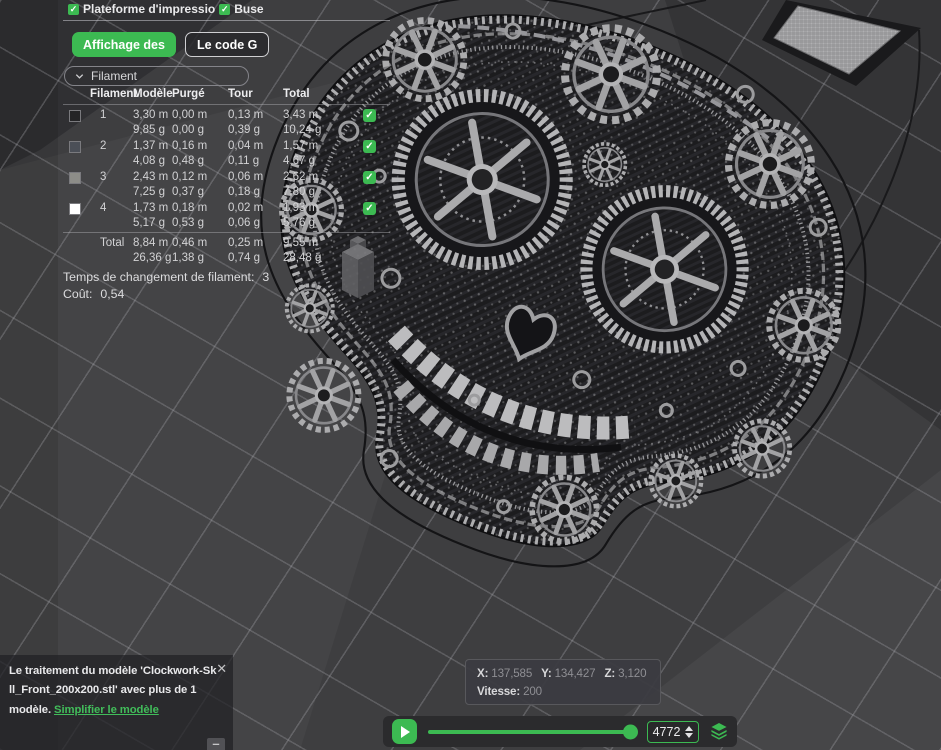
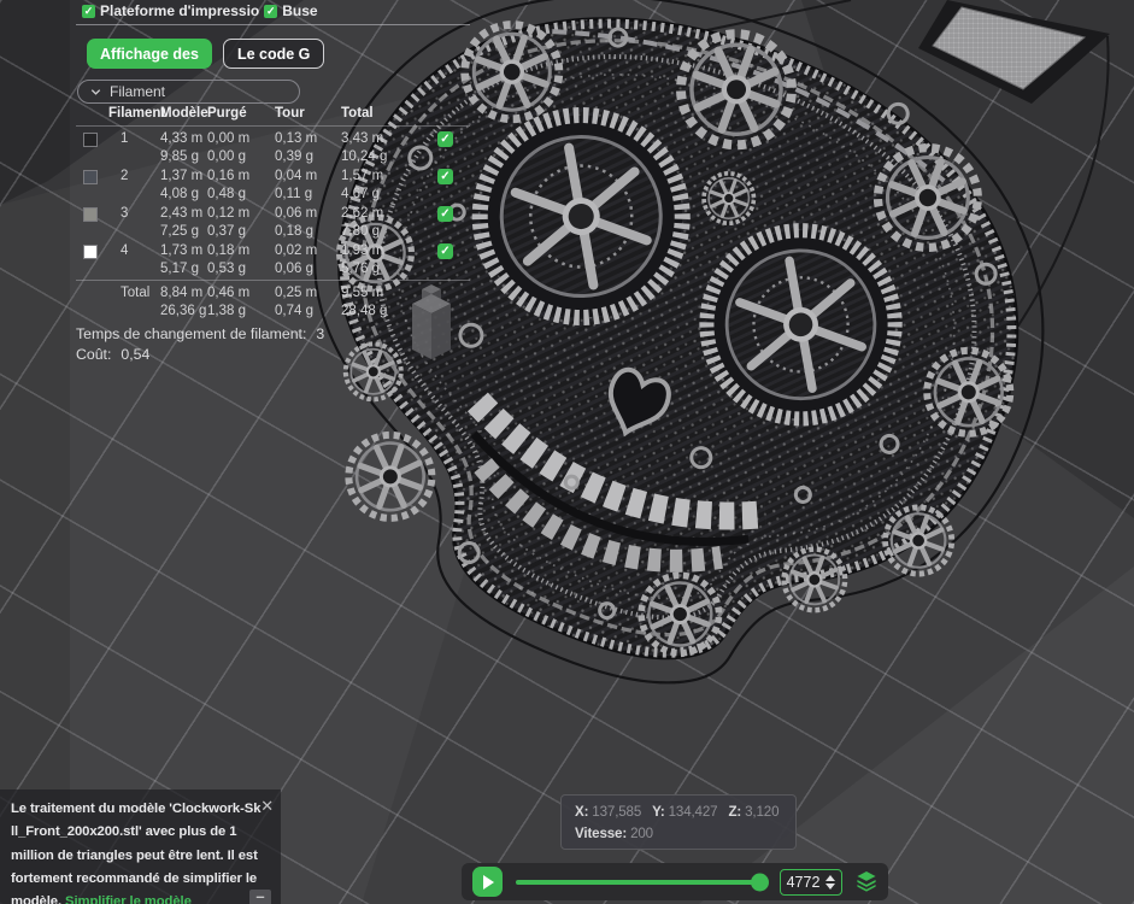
  ✓
  Plateforme d'impressio
  ✓
  Buse
  Affichage des
  Le code G
  Filament
  Filament
  Modèle
  Purgé
  Tour
  Total
  1
- 3,30 m
+ 4,33 m
  9,85 g
  0,00 m
  0,00 g
  0,13 m
  0,39 g
  3,43 m
  10,24 g
  ✓
  2
  1,37 m
  4,08 g
  0,16 m
  0,48 g
  0,04 m
  0,11 g
  1,57 m
  4,67 g
  ✓
  3
  2,43 m
  7,25 g
  0,12 m
  0,37 g
  0,06 m
  0,18 g
  2,62 m
  7,80 g
  ✓
  4
  1,73 m
  5,17 g
  0,18 m
  0,53 g
  0,02 m
  0,06 g
  1,93 m
  5,76 g
  ✓
  Total
  8,84 m
  26,36 g
  0,46 m
  1,38 g
  0,25 m
  0,74 g
  9,55 m
  28,48 g
  Temps de changement de filament:
  3
  Coût:
  0,54
  Le traitement du modèle 'Clockwork-Sk
  ll_Front_200x200.stl' avec plus de 1
+ million de triangles peut être lent. Il est
+ fortement recommandé de simplifier le
  modèle. Simplifier le modèle
  ✕
  –
  X:
  137,585
  Y:
  134,427
  Z:
  3,120
  Vitesse:
  200
  4772
